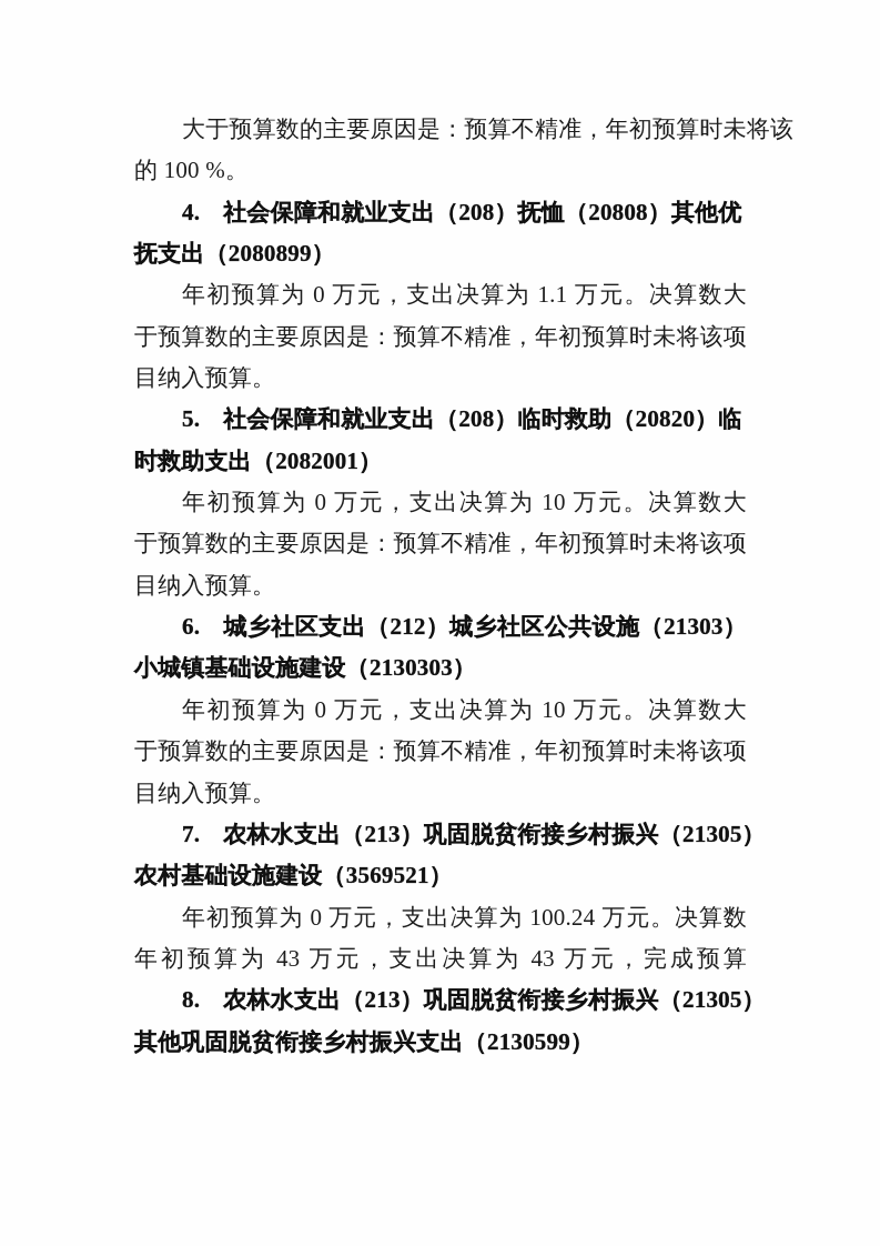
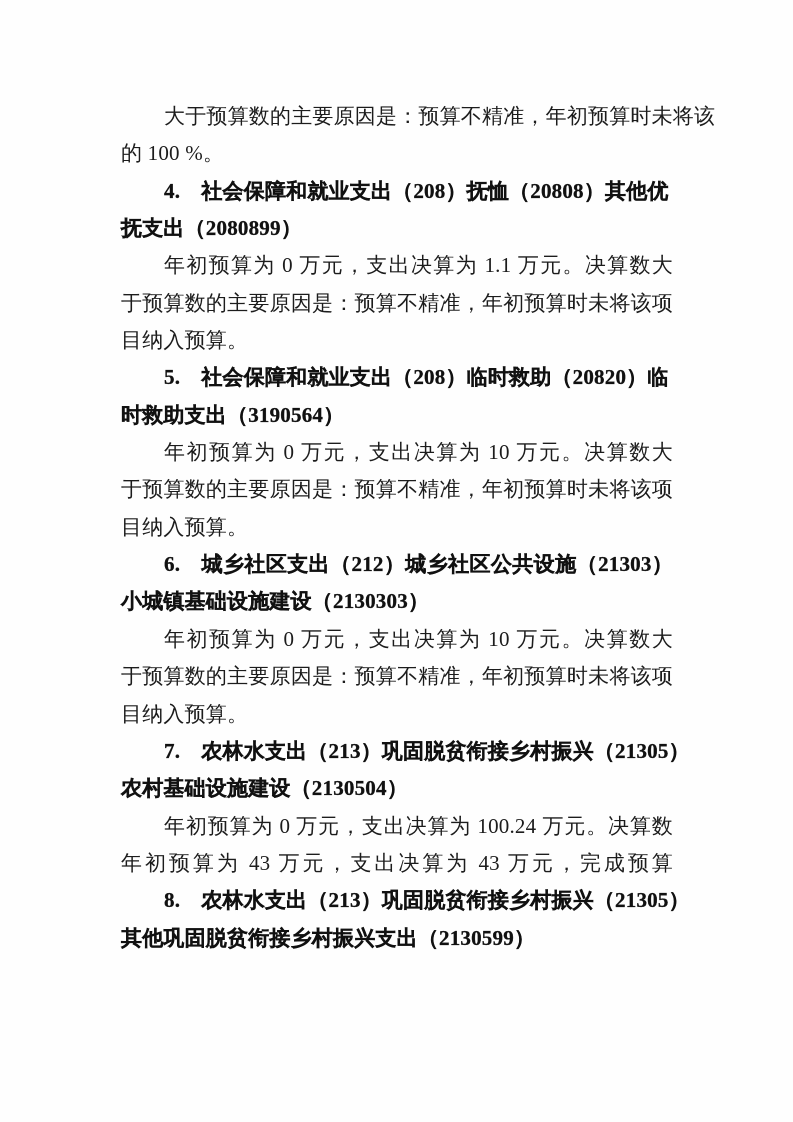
  大于预算数的主要原因是：预算不精准，年初预算时未将该
  的 100 %。
  4. 社会保障和就业支出（208）抚恤（20808）其他优
  抚支出（2080899）
  年初预算为 0 万元，支出决算为 1.1 万元。决算数大
  于预算数的主要原因是：预算不精准，年初预算时未将该项
  目纳入预算。
  5. 社会保障和就业支出（208）临时救助（20820）临
- 时救助支出（2082001）
+ 时救助支出（3190564）
  年初预算为 0 万元，支出决算为 10 万元。决算数大
  于预算数的主要原因是：预算不精准，年初预算时未将该项
  目纳入预算。
  6. 城乡社区支出（212）城乡社区公共设施（21303）
  小城镇基础设施建设（2130303）
  年初预算为 0 万元，支出决算为 10 万元。决算数大
  于预算数的主要原因是：预算不精准，年初预算时未将该项
  目纳入预算。
  7. 农林水支出（213）巩固脱贫衔接乡村振兴（21305）
- 农村基础设施建设（3569521）
+ 农村基础设施建设（2130504）
  年初预算为 0 万元，支出决算为 100.24 万元。决算数
  年初预算为 43 万元，支出决算为 43 万元，完成预算
  8. 农林水支出（213）巩固脱贫衔接乡村振兴（21305）
  其他巩固脱贫衔接乡村振兴支出（2130599）
